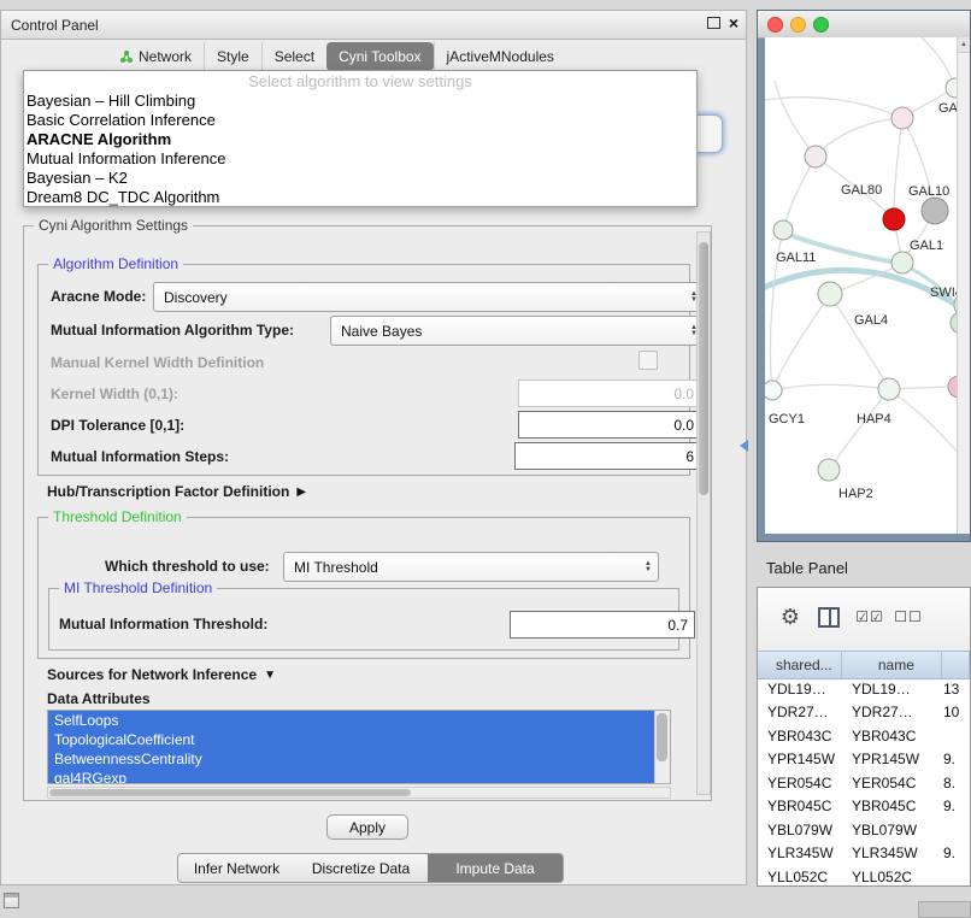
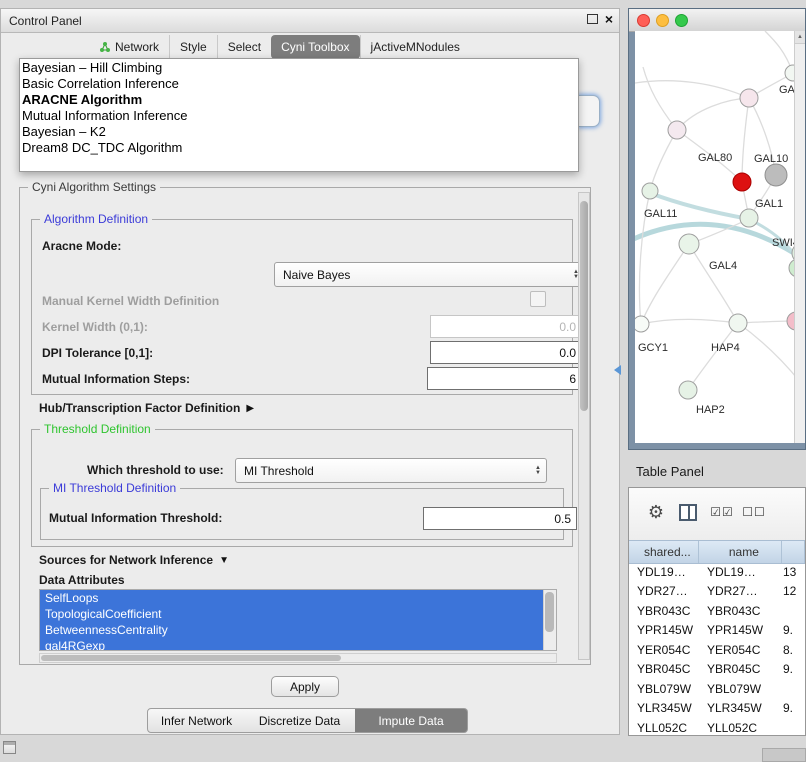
  Control Panel
  ×
  Network
  Style
  Select
  Cyni Toolbox
  jActiveMNodules
- Select algorithm to view settings
  Bayesian – Hill Climbing
  Basic Correlation Inference
  ARACNE Algorithm
  Mutual Information Inference
  Bayesian – K2
  Dream8 DC_TDC Algorithm
  Cyni Algorithm Settings
  Algorithm Definition
  Aracne Mode:
- Discovery
- Mutual Information Algorithm Type:
  Naive Bayes
  Manual Kernel Width Definition
  Kernel Width (0,1):
  0.0
  DPI Tolerance [0,1]:
  0.0
  Mutual Information Steps:
  6
  Hub/Transcription Factor Definition
  ▶
  Threshold Definition
  Which threshold to use:
  MI Threshold
  MI Threshold Definition
  Mutual Information Threshold:
- 0.7
+ 0.5
  Sources for Network Inference
  ▼
  Data Attributes
  SelfLoops
  TopologicalCoefficient
  BetweennessCentrality
  gal4RGexp
  Apply
  Infer Network
  Discretize Data
  Impute Data
  GAL80
  GAL10
  GAL11
  GAL1
  SWI
  GAL4
  GCY1
  HAP4
  HAP2
  Table Panel
  ⚙
  ☑☑
  ☐☐
  shared...
  name
  YDL19…
  YDL19…
  13
  YDR27…
  YDR27…
- 10
+ 12
  YBR043C
  YBR043C
  YPR145W
  YPR145W
  9.
  YER054C
  YER054C
  8.
  YBR045C
  YBR045C
  9.
  YBL079W
  YBL079W
  YLR345W
  YLR345W
  9.
  YLL052C
  YLL052C
